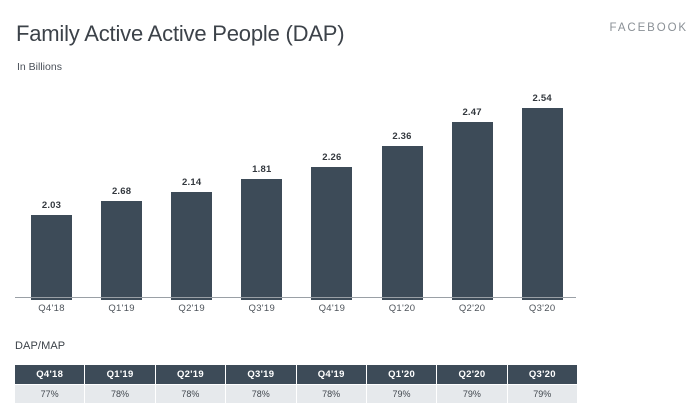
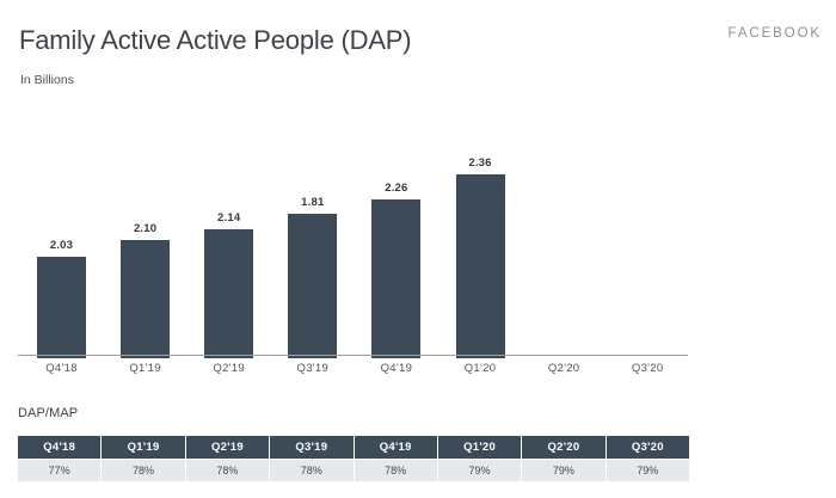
  Family Active Active People (DAP)
  In Billions
  FACEBOOK
  2.03
- 2.68
+ 2.10
  2.14
  1.81
  2.26
  2.36
- 2.47
- 2.54
  Q4'18
  Q1'19
  Q2'19
  Q3'19
  Q4'19
  Q1'20
  Q2'20
  Q3'20
  DAP/MAP
  Q4'18	Q1'19	Q2'19	Q3'19	Q4'19	Q1'20	Q2'20	Q3'20
  77%	78%	78%	78%	78%	79%	79%	79%
